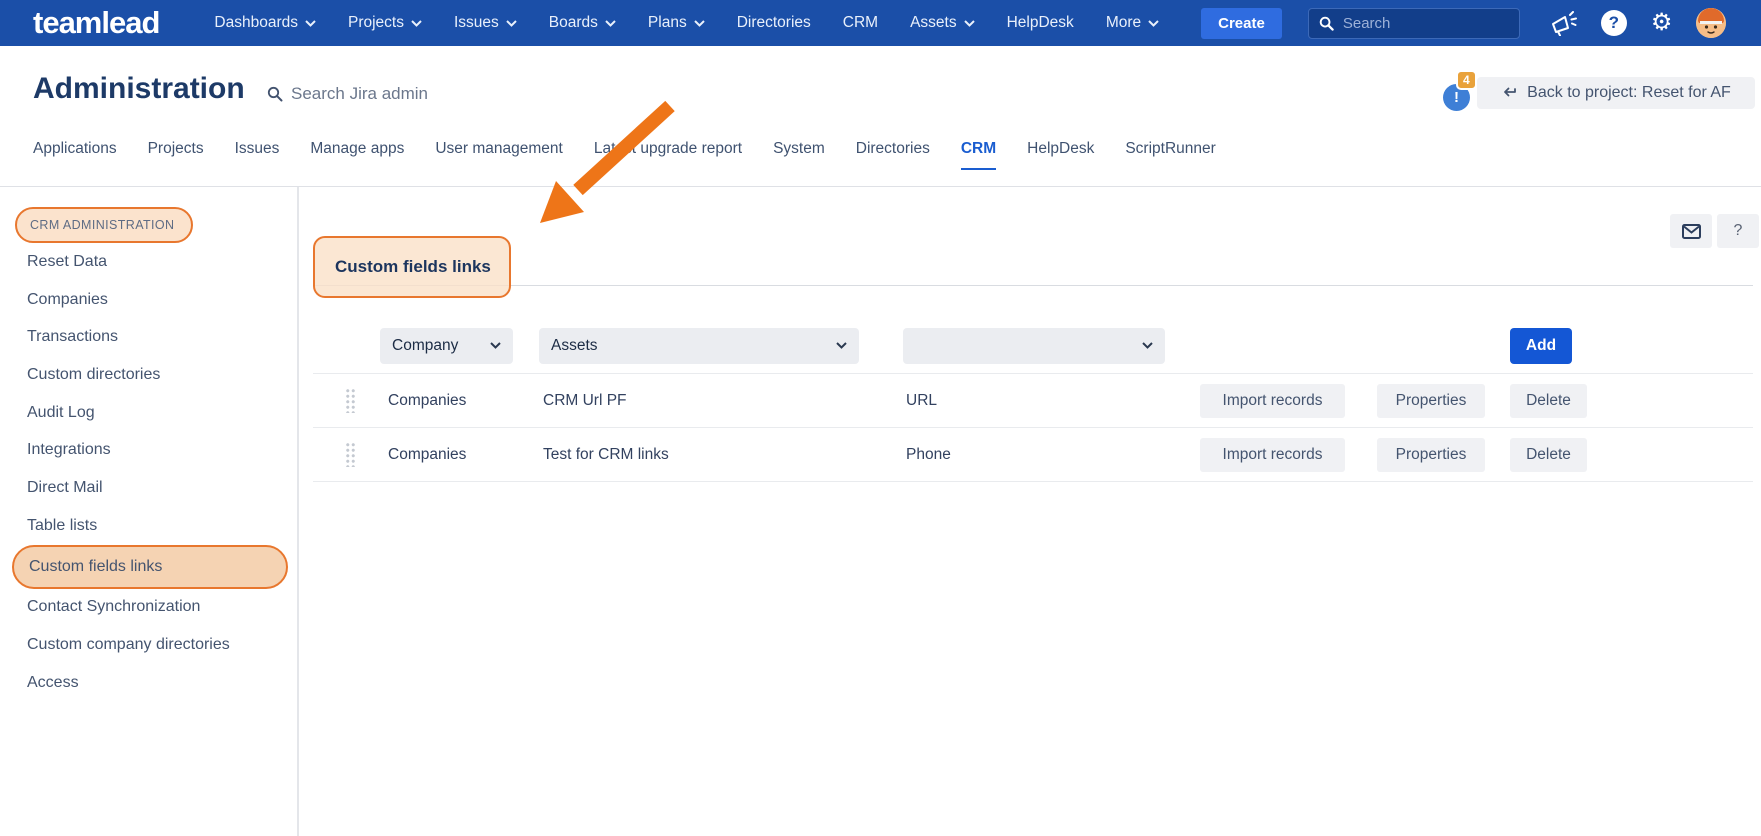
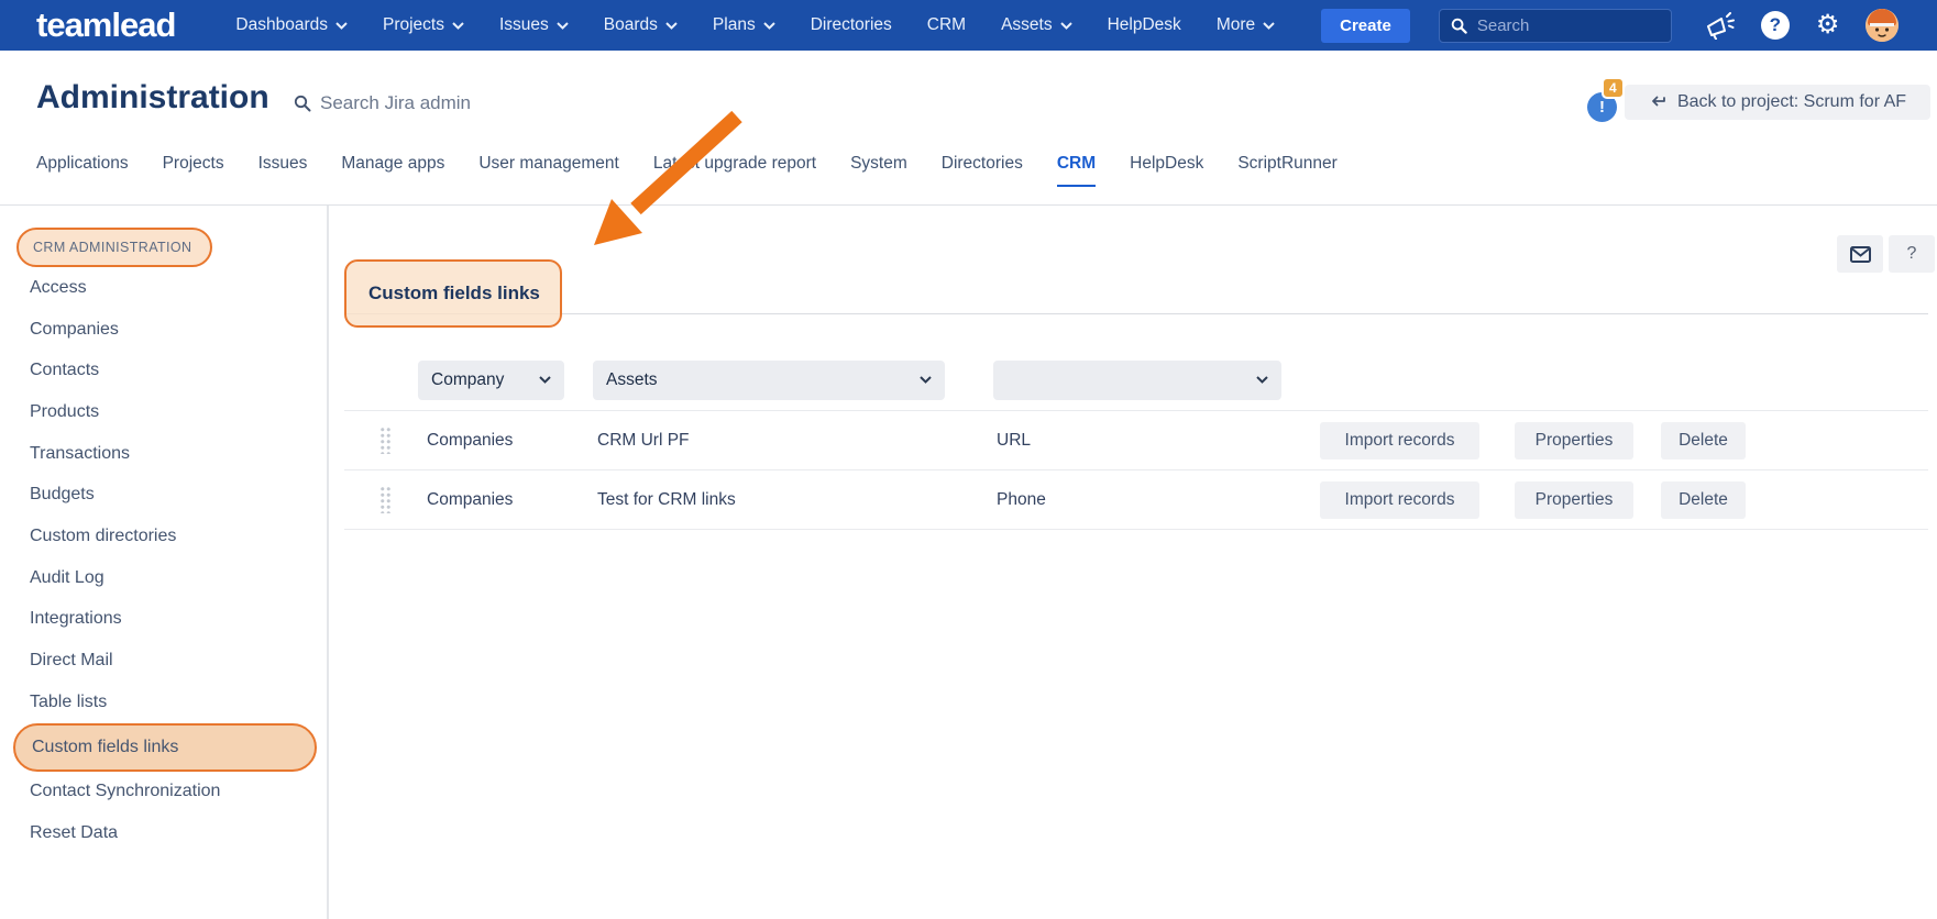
  teamlead
  Dashboards
  Projects
  Issues
  Boards
  Plans
  Directories
  CRM
  Assets
  HelpDesk
  More
  Create
  Search
  ?
  ⚙
  Administration
  Search Jira admin
  !
  4
- Back to project: Reset for AF
+ Back to project: Scrum for AF
  Applications
  Projects
  Issues
  Manage apps
  User management
  Lat upgrade report
  System
  Directories
  CRM
  HelpDesk
  ScriptRunner
  CRM ADMINISTRATION
- Reset Data
+ Access
  Companies
+ Contacts
+ Products
  Transactions
+ Budgets
  Custom directories
  Audit Log
  Integrations
  Direct Mail
  Table lists
  Custom fields links
  Contact Synchronization
- Custom company directories
- Access
+ Reset Data
  ?
  Custom fields links
  Company
  Assets
- Add
  Companies
  CRM Url PF
  URL
  Import records
  Properties
  Delete
  Companies
  Test for CRM links
  Phone
  Import records
  Properties
  Delete
